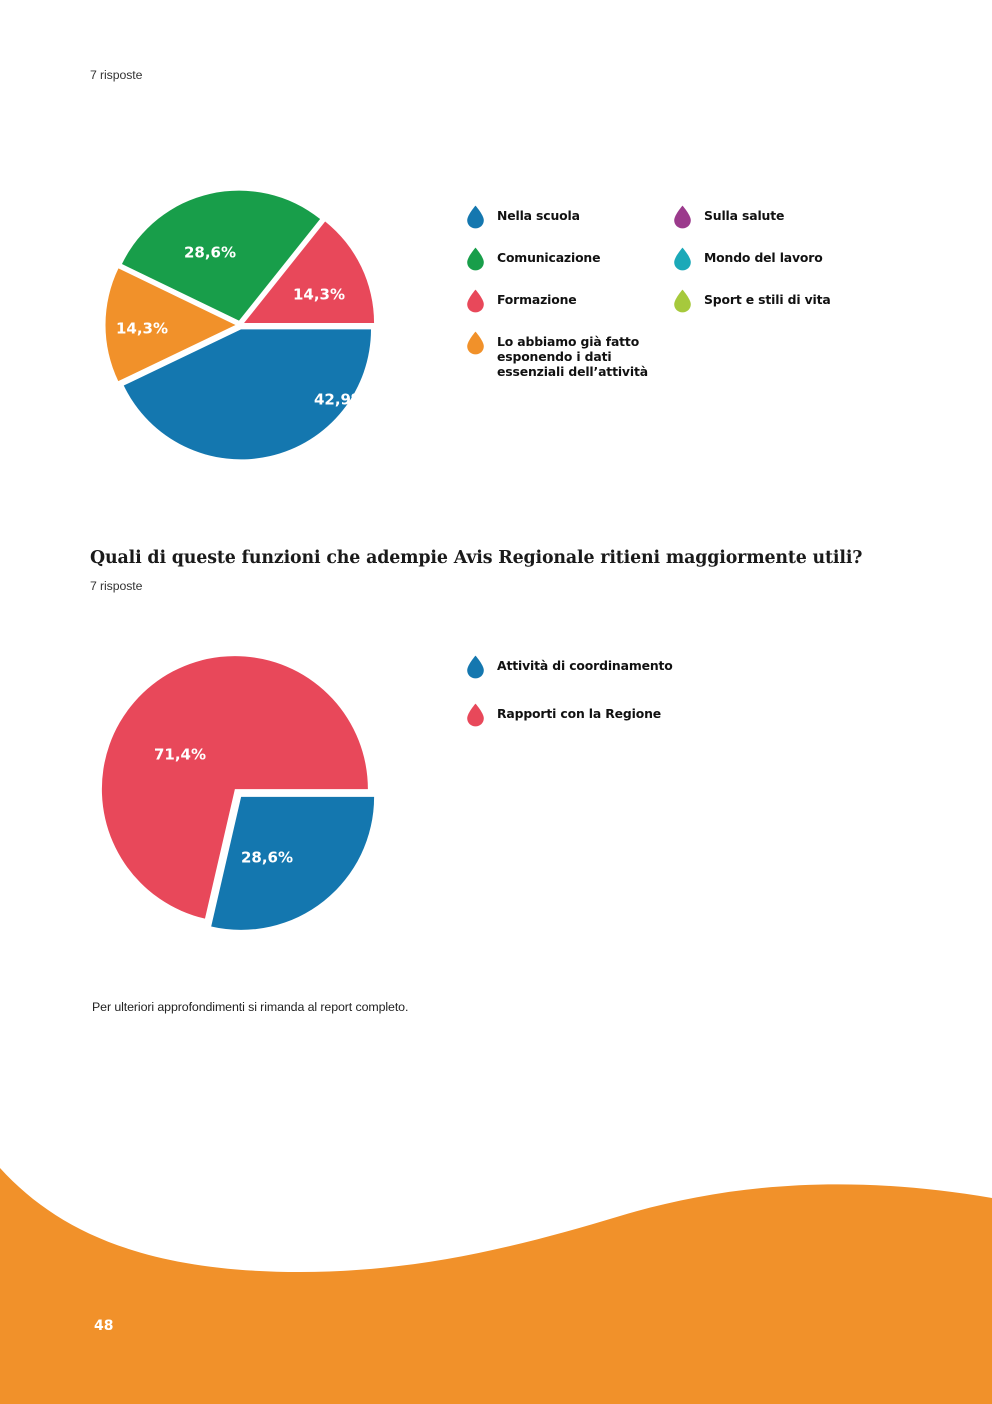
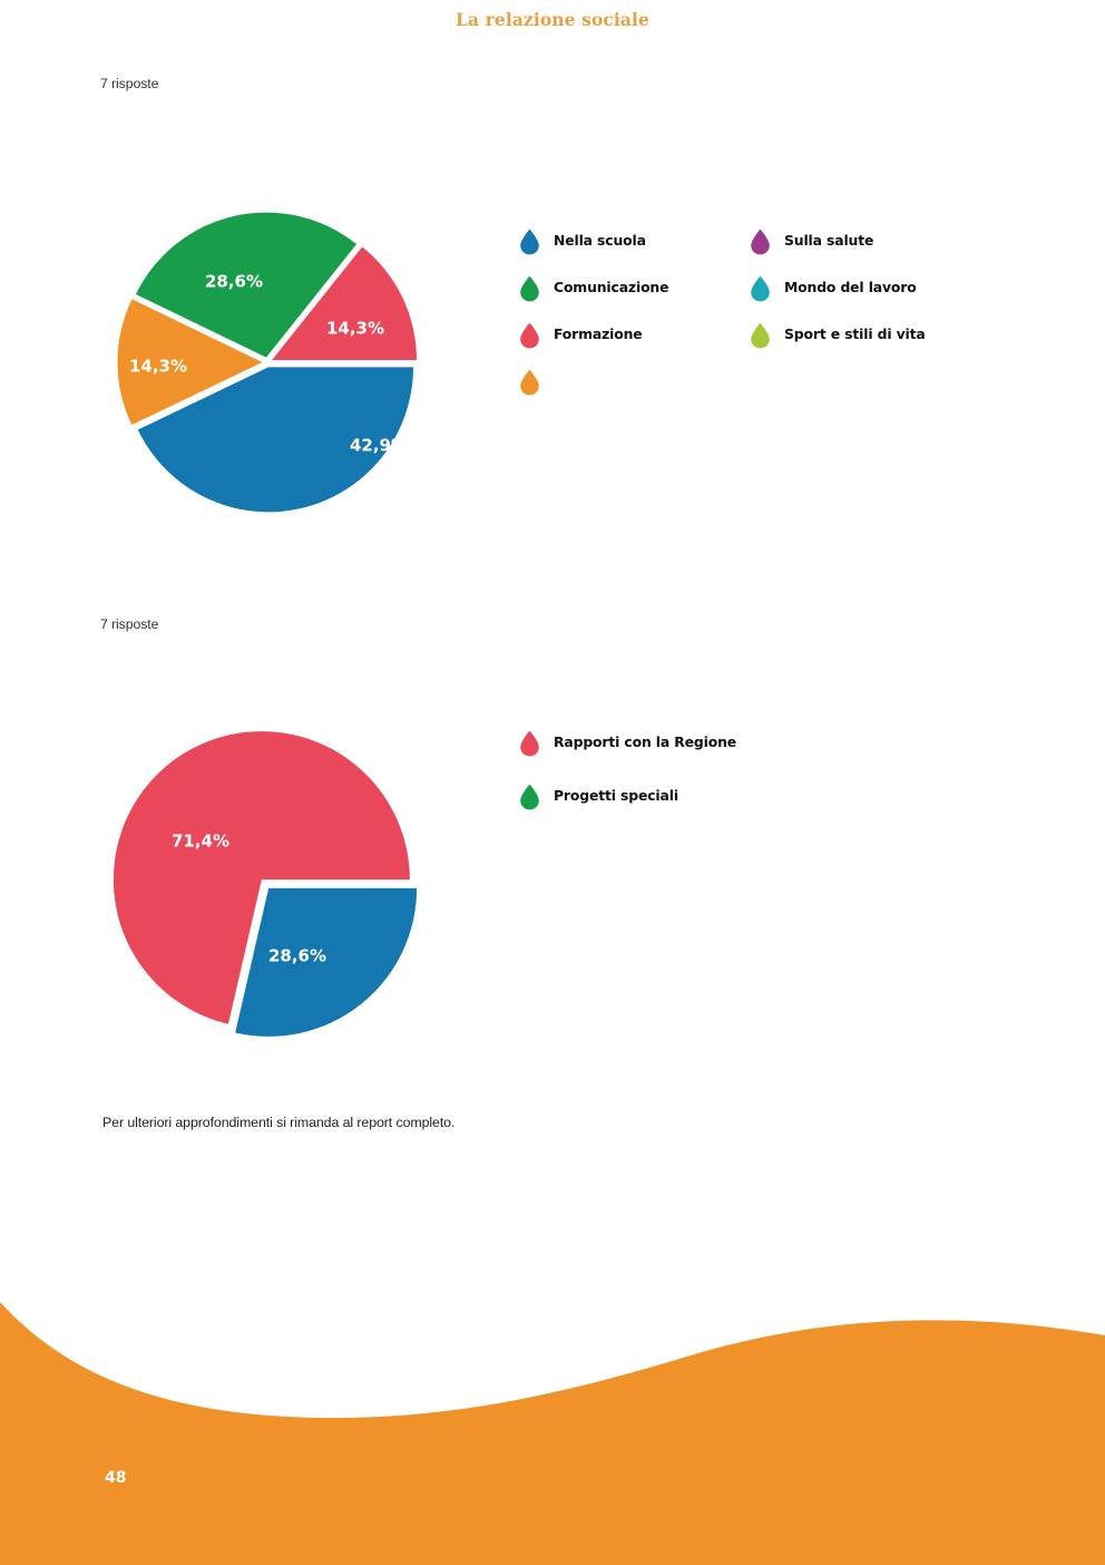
+ La relazione sociale
  7 risposte
  42,9%
  14,3%
  28,6%
  14,3%
  Nella scuola
  Comunicazione
  Formazione
- Lo abbiamo già fatto
- esponendo i dati
- essenziali dell’attività
  Sulla salute
  Mondo del lavoro
  Sport e stili di vita
- Quali di queste funzioni che adempie Avis Regionale ritieni maggiormente utili?
  7 risposte
  28,6%
  71,4%
- Attività di coordinamento
  Rapporti con la Regione
+ Progetti speciali
  Per ulteriori approfondimenti si rimanda al report completo.
  48
